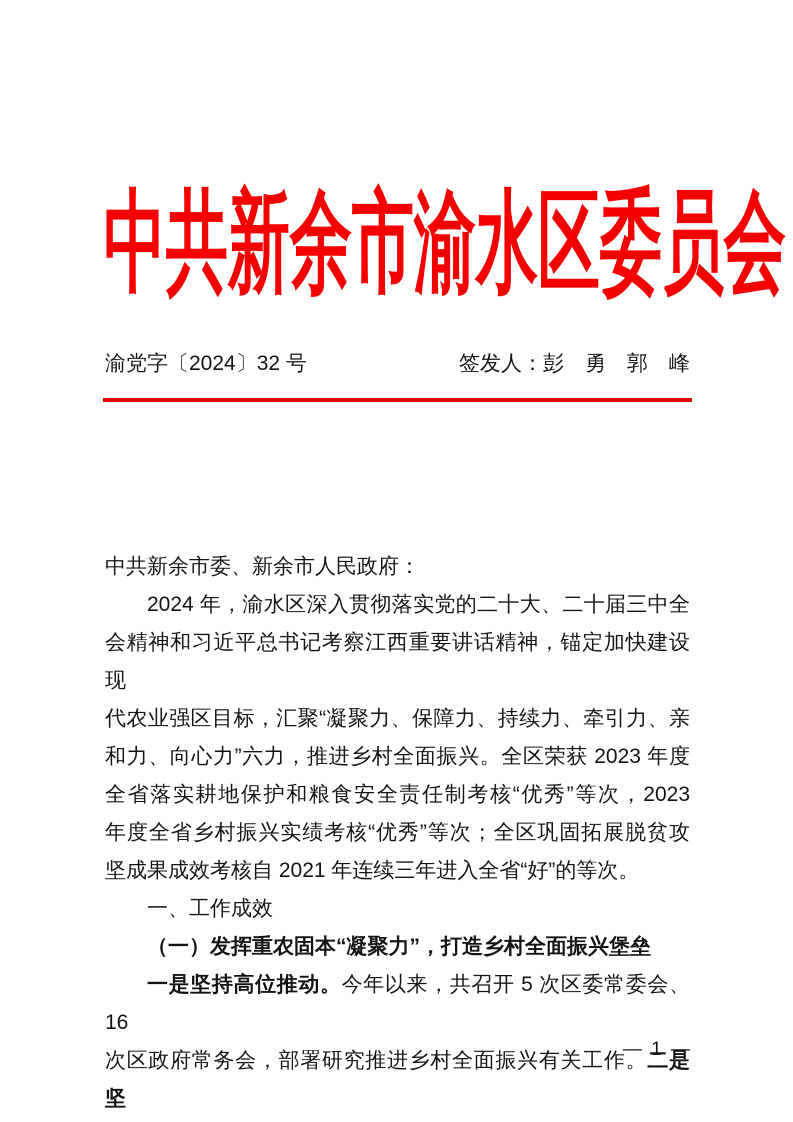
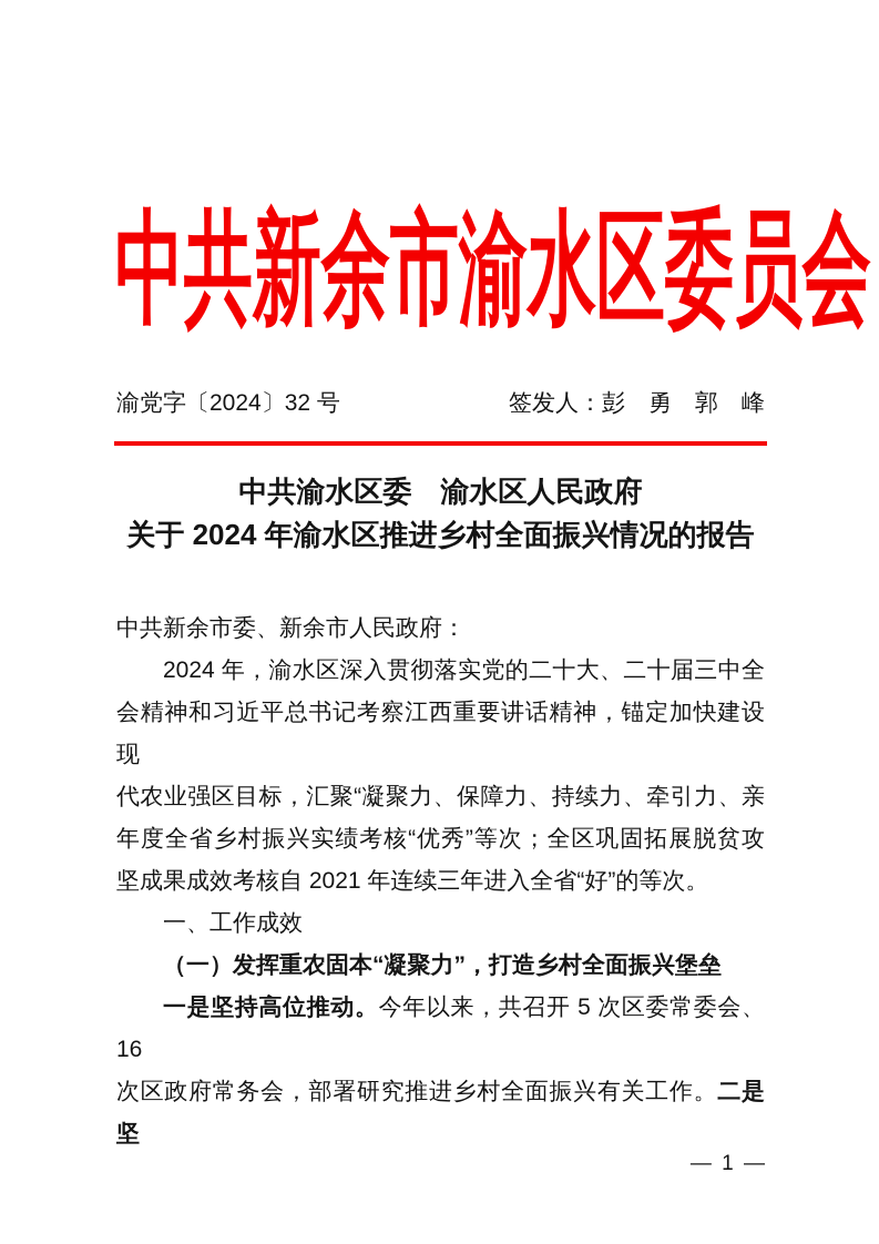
  中共新余市渝水区委员会
  渝党字〔2024〕32 号
  签发人：彭 勇 郭 峰
+ 中共渝水区委 渝水区人民政府
+ 关于 2024 年渝水区推进乡村全面振兴情况的报告
  中共新余市委、新余市人民政府：
  2024 年，渝水区深入贯彻落实党的二十大、二十届三中全
  会精神和习近平总书记考察江西重要讲话精神，锚定加快建设现
  代农业强区目标，汇聚“凝聚力、保障力、持续力、牵引力、亲
- 和力、向心力”六力，推进乡村全面振兴。全区荣获 2023 年度
- 全省落实耕地保护和粮食安全责任制考核“优秀”等次，2023
  年度全省乡村振兴实绩考核“优秀”等次；全区巩固拓展脱贫攻
  坚成果成效考核自 2021 年连续三年进入全省“好”的等次。
  一、工作成效
  （一）发挥重农固本“凝聚力”，打造乡村全面振兴堡垒
  一是坚持高位推动。今年以来，共召开 5 次区委常委会、16
  次区政府常务会，部署研究推进乡村全面振兴有关工作。二是坚
  — 1 —
